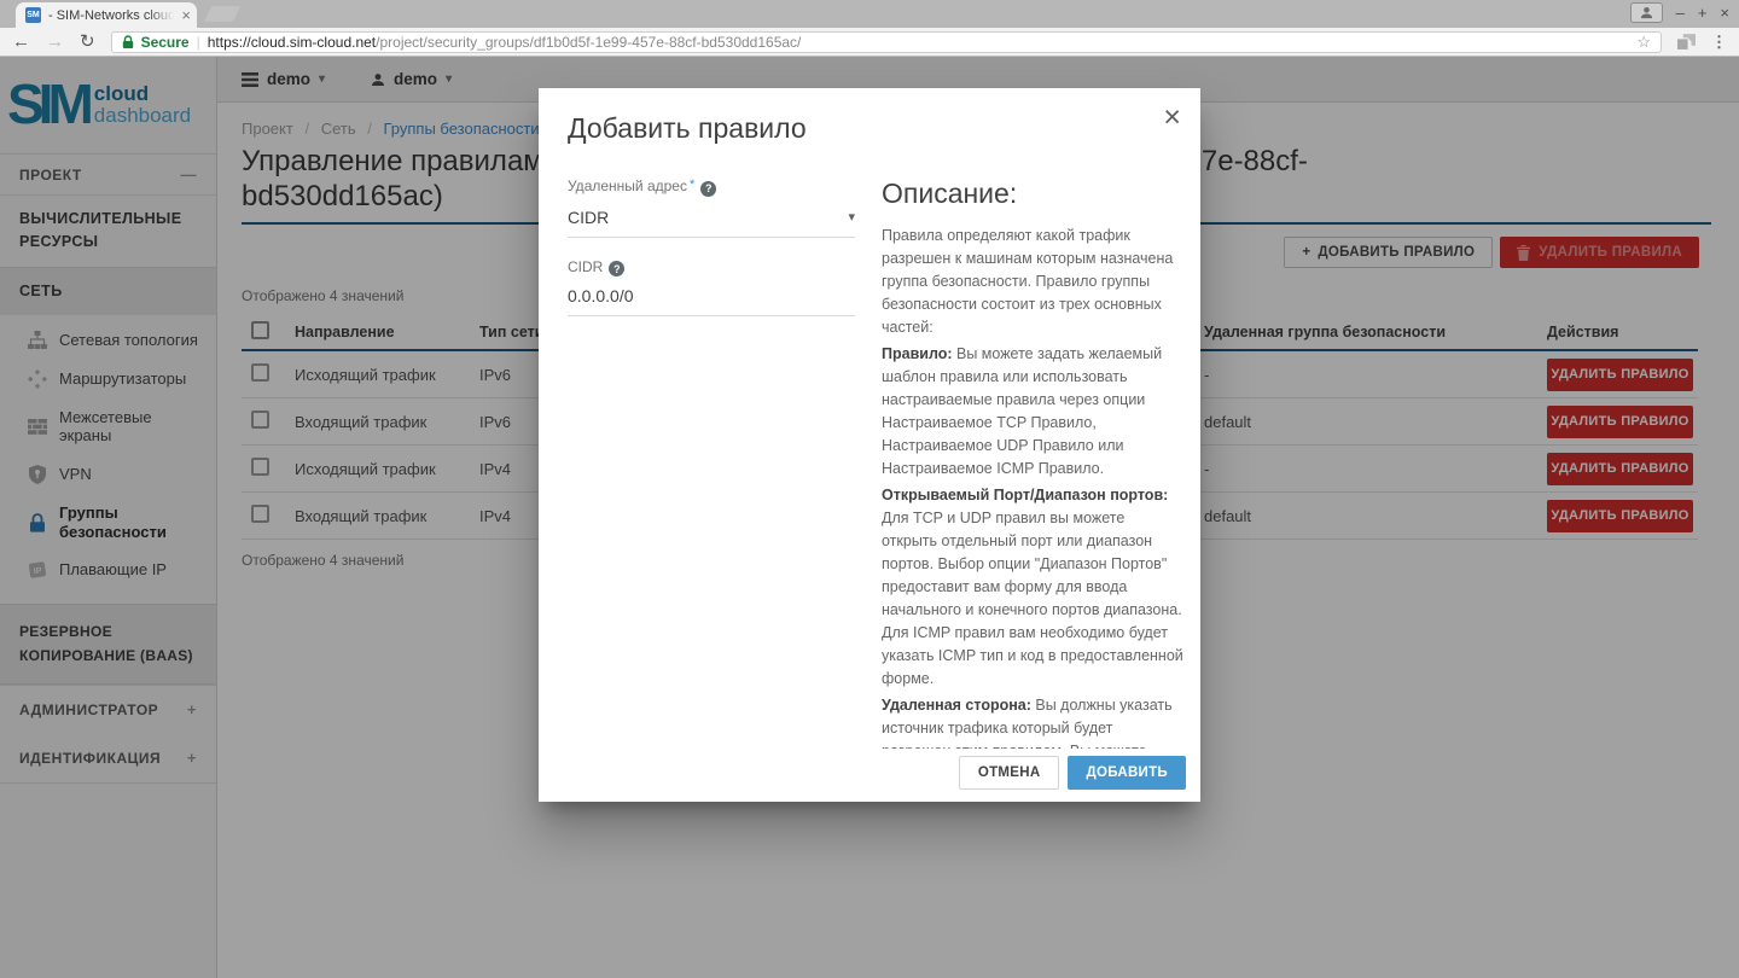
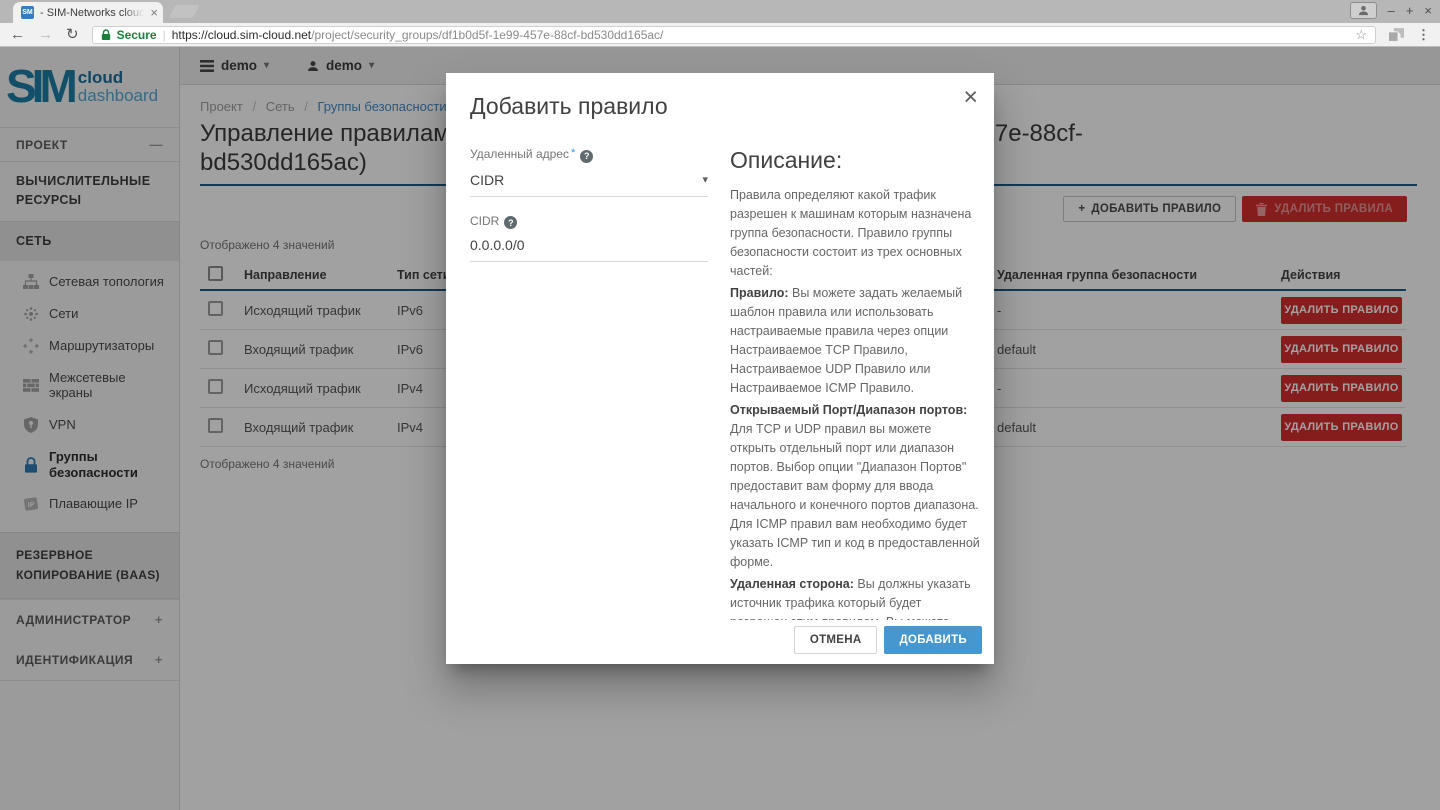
  - SIM-Networks cloud
  ×
  –
  +
  ×
  ←
  →
  ↻
  Secure
  |
  https://cloud.sim-cloud.net/project/security_groups/df1b0d5f-1e99-457e-88cf-bd530dd165ac/
  ☆
  ⋮
  SIM
  cloud
  dashboard
  ПРОЕКТ
  —
  ВЫЧИСЛИТЕЛЬНЫЕ РЕСУРСЫ
  СЕТЬ
  Сетевая топология
+ Сети
  Маршрутизаторы
  Межсетевые экраны
  VPN
  Группы безопасности
  Плавающие IP
  РЕЗЕРВНОЕ КОПИРОВАНИЕ (BAAS)
  АДМИНИСТРАТОР
  +
  ИДЕНТИФИКАЦИЯ
  +
  demo
  ▾
  demo
  ▾
  bd530dd165ac)
  +
  ДОБАВИТЬ ПРАВИЛО
  УДАЛИТЬ ПРАВИЛА
  Отображено 4 значений
  Направление
  Тип сет
  Удаленная группа безопасности
  Действия
  Исходящий трафик
  IPv6
  -
  УДАЛИТЬ ПРАВИЛО
  Входящий трафик
  IPv6
  default
  УДАЛИТЬ ПРАВИЛО
  Исходящий трафик
  IPv4
  -
  УДАЛИТЬ ПРАВИЛО
  Входящий трафик
  IPv4
  default
  УДАЛИТЬ ПРАВИЛО
  Отображено 4 значений
  Добавить правило
  ×
  Удаленный адрес * ?
  CIDR
  ▾
  CIDR ?
  0.0.0.0/0
  Описание:
  Правила определяют какой трафик разрешен к машинам которым назначена группа безопасности. Правило группы безопасности состоит из трех основных частей:
  Правило: Вы можете задать желаемый шаблон правила или использовать настраиваемые правила через опции Настраиваемое TCP Правило, Настраиваемое UDP Правило или Настраиваемое ICMP Правило.
  Открываемый Порт/Диапазон портов: Для TCP и UDP правил вы можете открыть отдельный порт или диапазон портов. Выбор опции "Диапазон Портов" предоставит вам форму для ввода начального и конечного портов диапазона. Для ICMP правил вам необходимо будет указать ICMP тип и код в предоставленной форме.
  ОТМЕНА
  ДОБАВИТЬ
